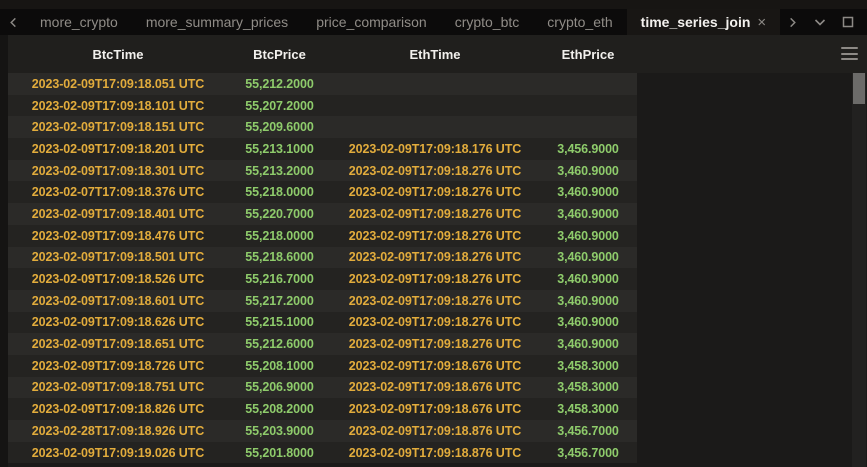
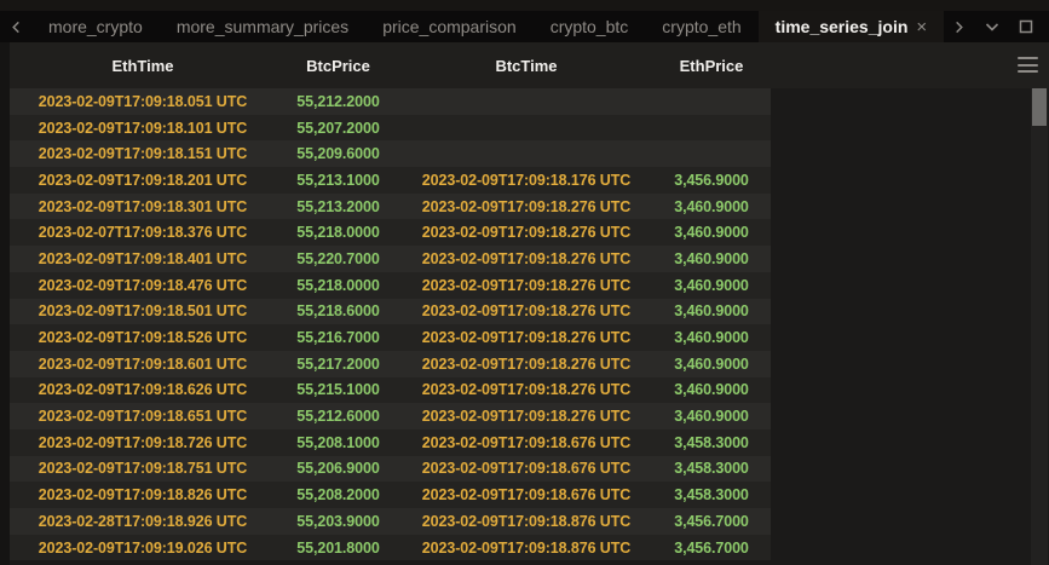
  more_crypto
  more_summary_prices
  price_comparison
  crypto_btc
  crypto_eth
  time_series_join
  ×
- BtcTime
+ EthTime
  BtcPrice
- EthTime
+ BtcTime
  EthPrice
  2023-02-09T17:09:18.051 UTC
  55,212.2000
  2023-02-09T17:09:18.101 UTC
  55,207.2000
  2023-02-09T17:09:18.151 UTC
  55,209.6000
  2023-02-09T17:09:18.201 UTC
  55,213.1000
  2023-02-09T17:09:18.176 UTC
  3,456.9000
  2023-02-09T17:09:18.301 UTC
  55,213.2000
  2023-02-09T17:09:18.276 UTC
  3,460.9000
  2023-02-07T17:09:18.376 UTC
  55,218.0000
  2023-02-09T17:09:18.276 UTC
  3,460.9000
  2023-02-09T17:09:18.401 UTC
  55,220.7000
  2023-02-09T17:09:18.276 UTC
  3,460.9000
  2023-02-09T17:09:18.476 UTC
  55,218.0000
  2023-02-09T17:09:18.276 UTC
  3,460.9000
  2023-02-09T17:09:18.501 UTC
  55,218.6000
  2023-02-09T17:09:18.276 UTC
  3,460.9000
  2023-02-09T17:09:18.526 UTC
  55,216.7000
  2023-02-09T17:09:18.276 UTC
  3,460.9000
  2023-02-09T17:09:18.601 UTC
  55,217.2000
  2023-02-09T17:09:18.276 UTC
  3,460.9000
  2023-02-09T17:09:18.626 UTC
  55,215.1000
  2023-02-09T17:09:18.276 UTC
  3,460.9000
  2023-02-09T17:09:18.651 UTC
  55,212.6000
  2023-02-09T17:09:18.276 UTC
  3,460.9000
  2023-02-09T17:09:18.726 UTC
  55,208.1000
  2023-02-09T17:09:18.676 UTC
  3,458.3000
  2023-02-09T17:09:18.751 UTC
  55,206.9000
  2023-02-09T17:09:18.676 UTC
  3,458.3000
  2023-02-09T17:09:18.826 UTC
  55,208.2000
  2023-02-09T17:09:18.676 UTC
  3,458.3000
  2023-02-28T17:09:18.926 UTC
  55,203.9000
  2023-02-09T17:09:18.876 UTC
  3,456.7000
  2023-02-09T17:09:19.026 UTC
  55,201.8000
  2023-02-09T17:09:18.876 UTC
  3,456.7000
